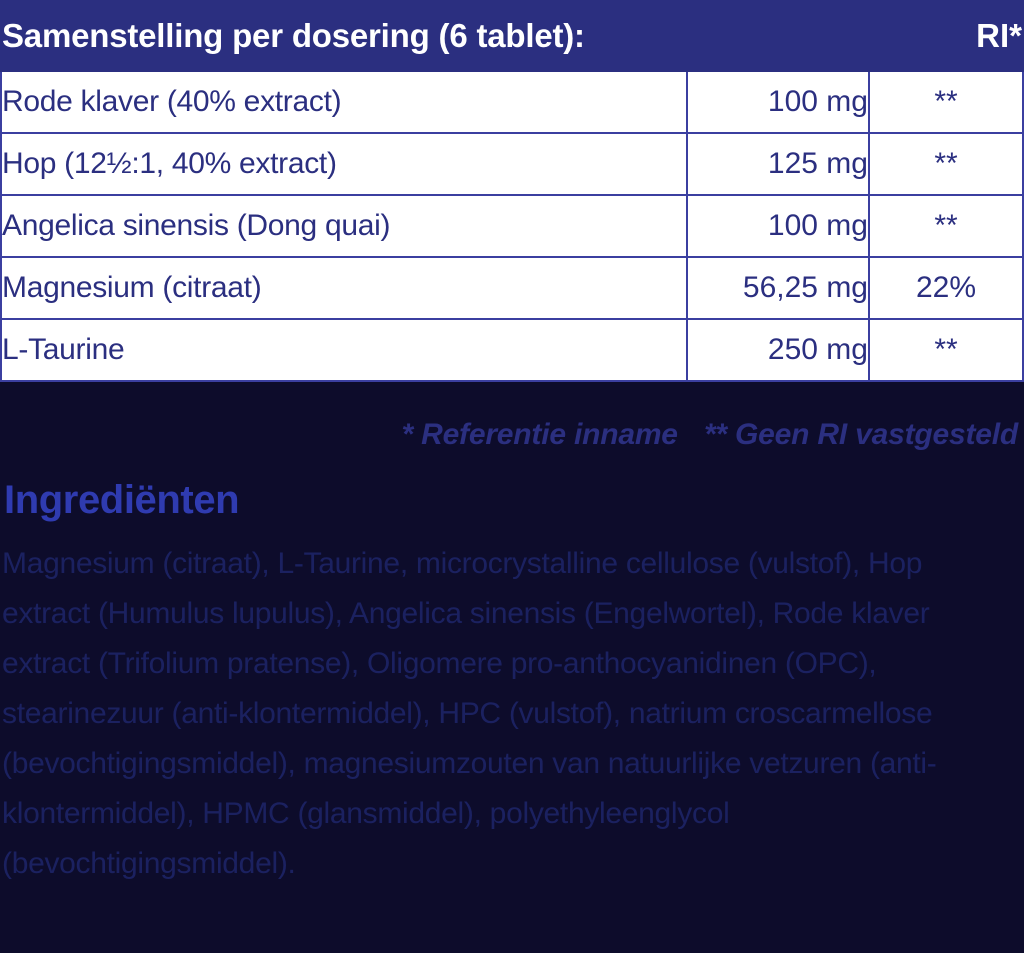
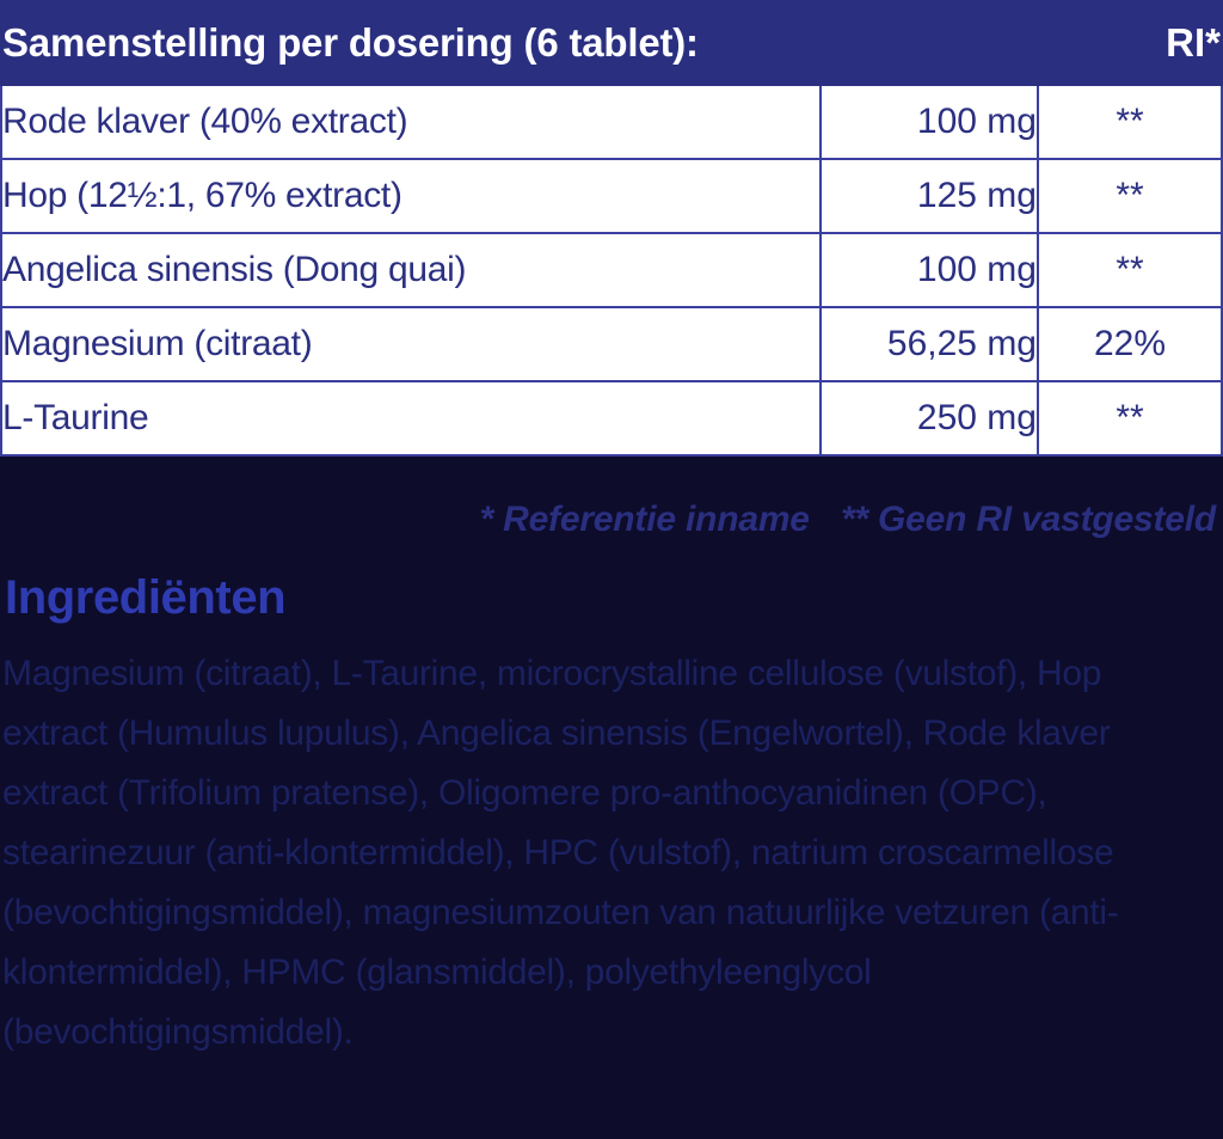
  Samenstelling per dosering (6 tablet):	RI*
  Rode klaver (40% extract)	100 mg	**
- Hop (12½:1, 40% extract)	125 mg	**
+ Hop (12½:1, 67% extract)	125 mg	**
  Angelica sinensis (Dong quai)	100 mg	**
  Magnesium (citraat)	56,25 mg	22%
  L-Taurine	250 mg	**
  * Referentie inname ** Geen RI vastgesteld
  Ingrediënten
  Magnesium (citraat), L-Taurine, microcrystalline cellulose (vulstof), Hop extract (Humulus lupulus), Angelica sinensis (Engelwortel), Rode klaver extract (Trifolium pratense), Oligomere pro-anthocyanidinen (OPC), stearinezuur (anti-klontermiddel), HPC (vulstof), natrium croscarmellose (bevochtigingsmiddel), magnesiumzouten van natuurlijke vetzuren (anti-klontermiddel), HPMC (glansmiddel), polyethyleenglycol (bevochtigingsmiddel).
